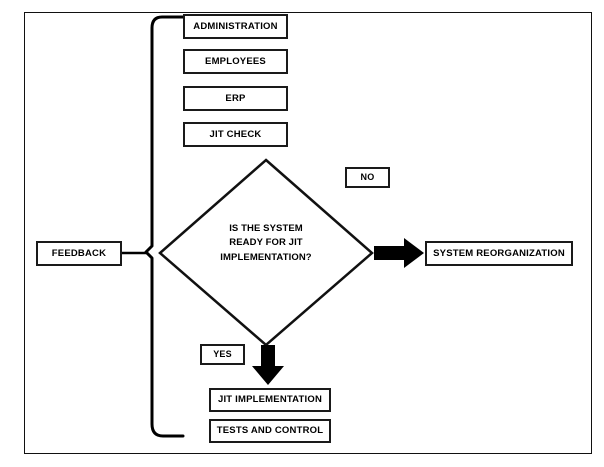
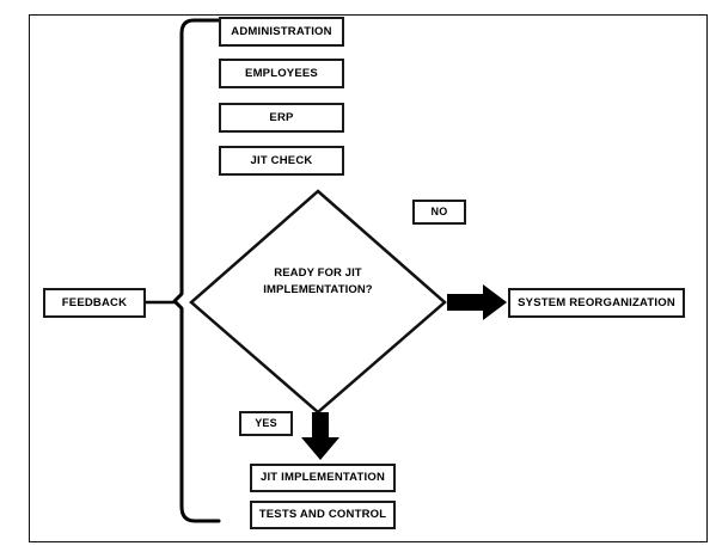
  ADMINISTRATION
  EMPLOYEES
  ERP
  JIT CHECK
  NO
  YES
  FEEDBACK
  SYSTEM REORGANIZATION
  JIT IMPLEMENTATION
  TESTS AND CONTROL
- IS THE SYSTEM
  READY FOR JIT
  IMPLEMENTATION?
